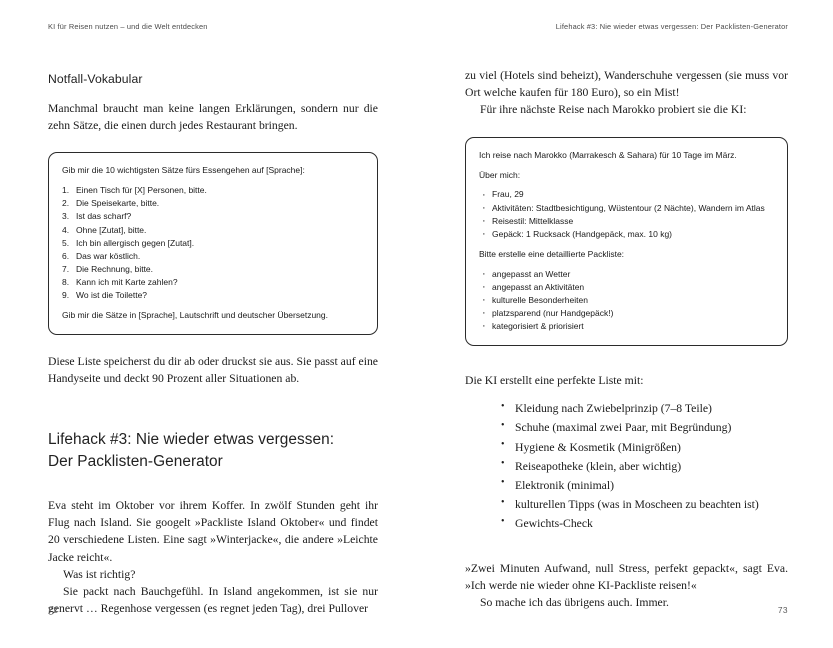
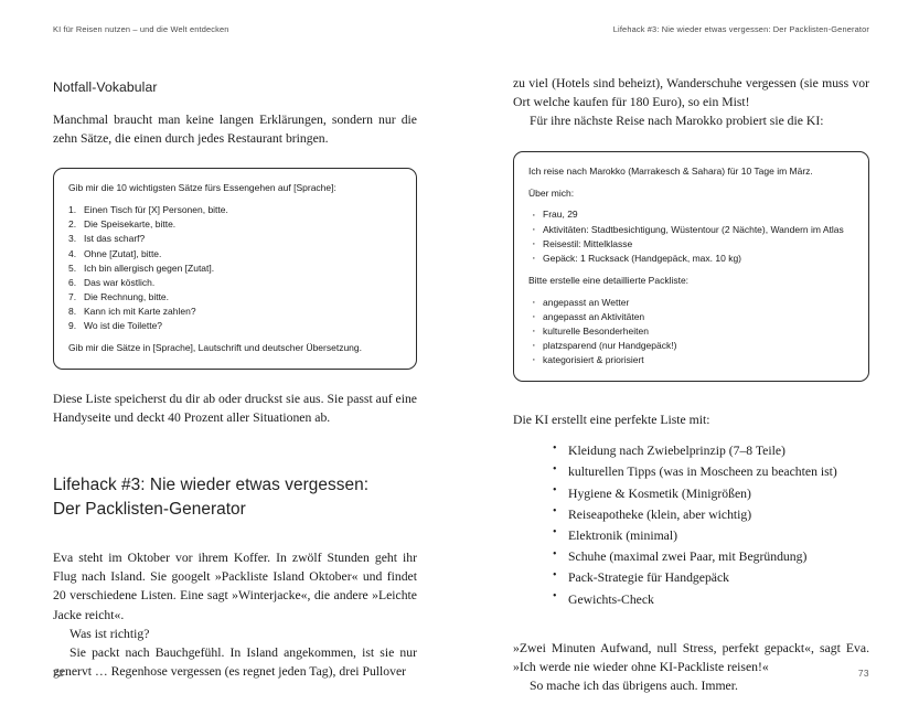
  KI für Reisen nutzen – und die Welt entdecken
  Notfall-Vokabular
  Manchmal braucht man keine langen Erklärungen, sondern nur die zehn Sätze, die einen durch jedes Restaurant bringen.
  Gib mir die 10 wichtigsten Sätze fürs Essengehen auf [Sprache]:
  1.
  Einen Tisch für [X] Personen, bitte.
  2.
  Die Speisekarte, bitte.
  3.
  Ist das scharf?
  4.
  Ohne [Zutat], bitte.
  5.
  Ich bin allergisch gegen [Zutat].
  6.
  Das war köstlich.
  7.
  Die Rechnung, bitte.
  8.
  Kann ich mit Karte zahlen?
  9.
  Wo ist die Toilette?
  Gib mir die Sätze in [Sprache], Lautschrift und deutscher Übersetzung.
- Diese Liste speicherst du dir ab oder druckst sie aus. Sie passt auf eine Handyseite und deckt 90 Prozent aller Situationen ab.
+ Diese Liste speicherst du dir ab oder druckst sie aus. Sie passt auf eine Handyseite und deckt 40 Prozent aller Situationen ab.
  Lifehack #3: Nie wieder etwas vergessen:
  Der Packlisten-Generator
  Eva steht im Oktober vor ihrem Koffer. In zwölf Stunden geht ihr Flug nach Island. Sie googelt »Packliste Island Oktober« und findet 20 verschiedene Listen. Eine sagt »Winterjacke«, die andere »Leichte Jacke reicht«.
  Was ist richtig?
  Sie packt nach Bauchgefühl. In Island angekommen, ist sie nur genervt … Regenhose vergessen (es regnet jeden Tag), drei Pullover
  72
  Lifehack #3: Nie wieder etwas vergessen: Der Packlisten-Generator
  zu viel (Hotels sind beheizt), Wanderschuhe vergessen (sie muss vor Ort welche kaufen für 180 Euro), so ein Mist!
  Für ihre nächste Reise nach Marokko probiert sie die KI:
  Ich reise nach Marokko (Marrakesch & Sahara) für 10 Tage im März.
  Über mich:
  Frau, 29
  Aktivitäten: Stadtbesichtigung, Wüstentour (2 Nächte), Wandern im Atlas
  Reisestil: Mittelklasse
  Gepäck: 1 Rucksack (Handgepäck, max. 10 kg)
  Bitte erstelle eine detaillierte Packliste:
  angepasst an Wetter
  angepasst an Aktivitäten
  kulturelle Besonderheiten
  platzsparend (nur Handgepäck!)
  kategorisiert & priorisiert
  Die KI erstellt eine perfekte Liste mit:
  Kleidung nach Zwiebelprinzip (7–8 Teile)
- Schuhe (maximal zwei Paar, mit Begründung)
+ kulturellen Tipps (was in Moscheen zu beachten ist)
  Hygiene & Kosmetik (Minigrößen)
  Reiseapotheke (klein, aber wichtig)
  Elektronik (minimal)
- kulturellen Tipps (was in Moscheen zu beachten ist)
+ Schuhe (maximal zwei Paar, mit Begründung)
+ Pack-Strategie für Handgepäck
  Gewichts-Check
  »Zwei Minuten Aufwand, null Stress, perfekt gepackt«, sagt Eva. »Ich werde nie wieder ohne KI-Packliste reisen!«
  So mache ich das übrigens auch. Immer.
  73
